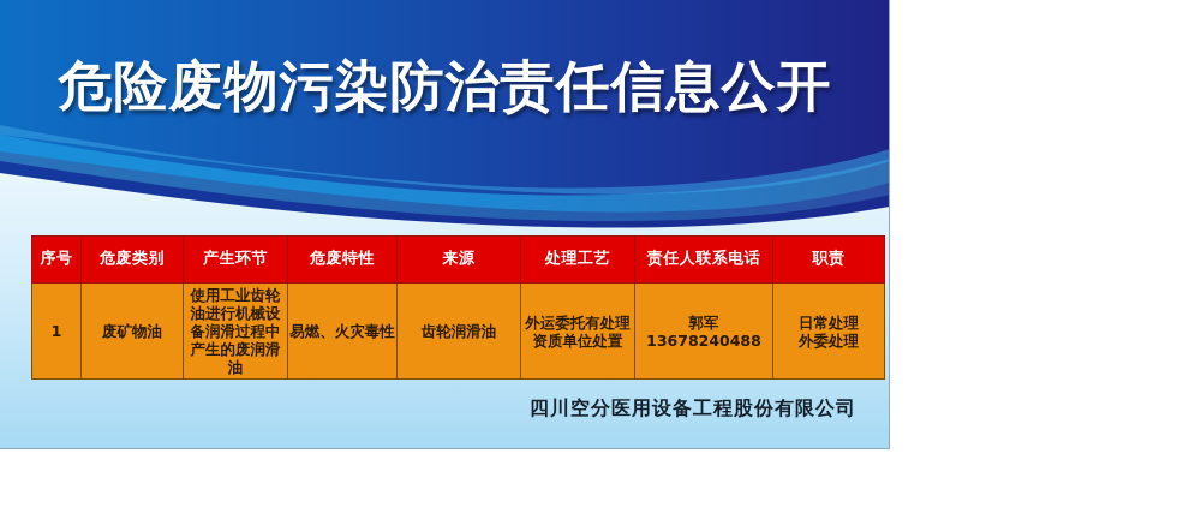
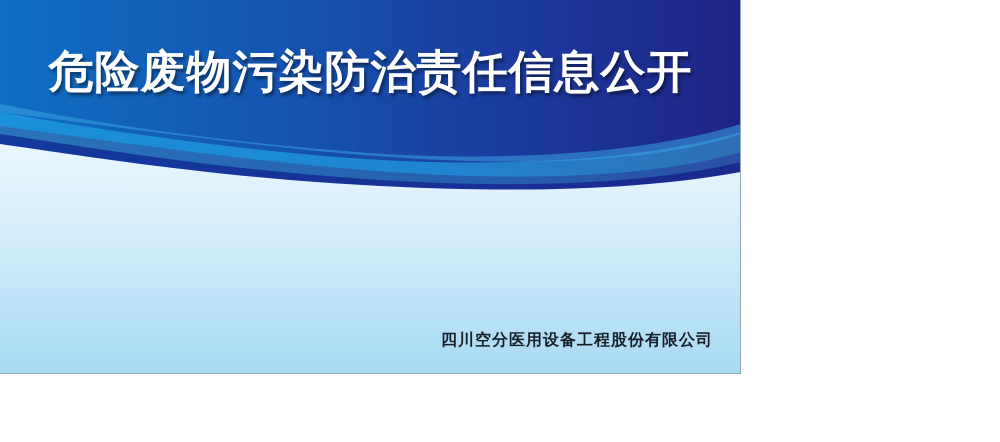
  危险废物污染防治责任信息公开
- 序号	危废类别	产生环节	危废特性	来源	处理工艺	责任人联系电话	职责
- 1	废矿物油	使用工业齿轮油进行机械设备润滑过程中产生的废润滑油	易燃、火灾毒性	齿轮润滑油	外运委托有处理资质单位处置	郭军 13678240488	日常处理 外委处理
  四川空分医用设备工程股份有限公司
